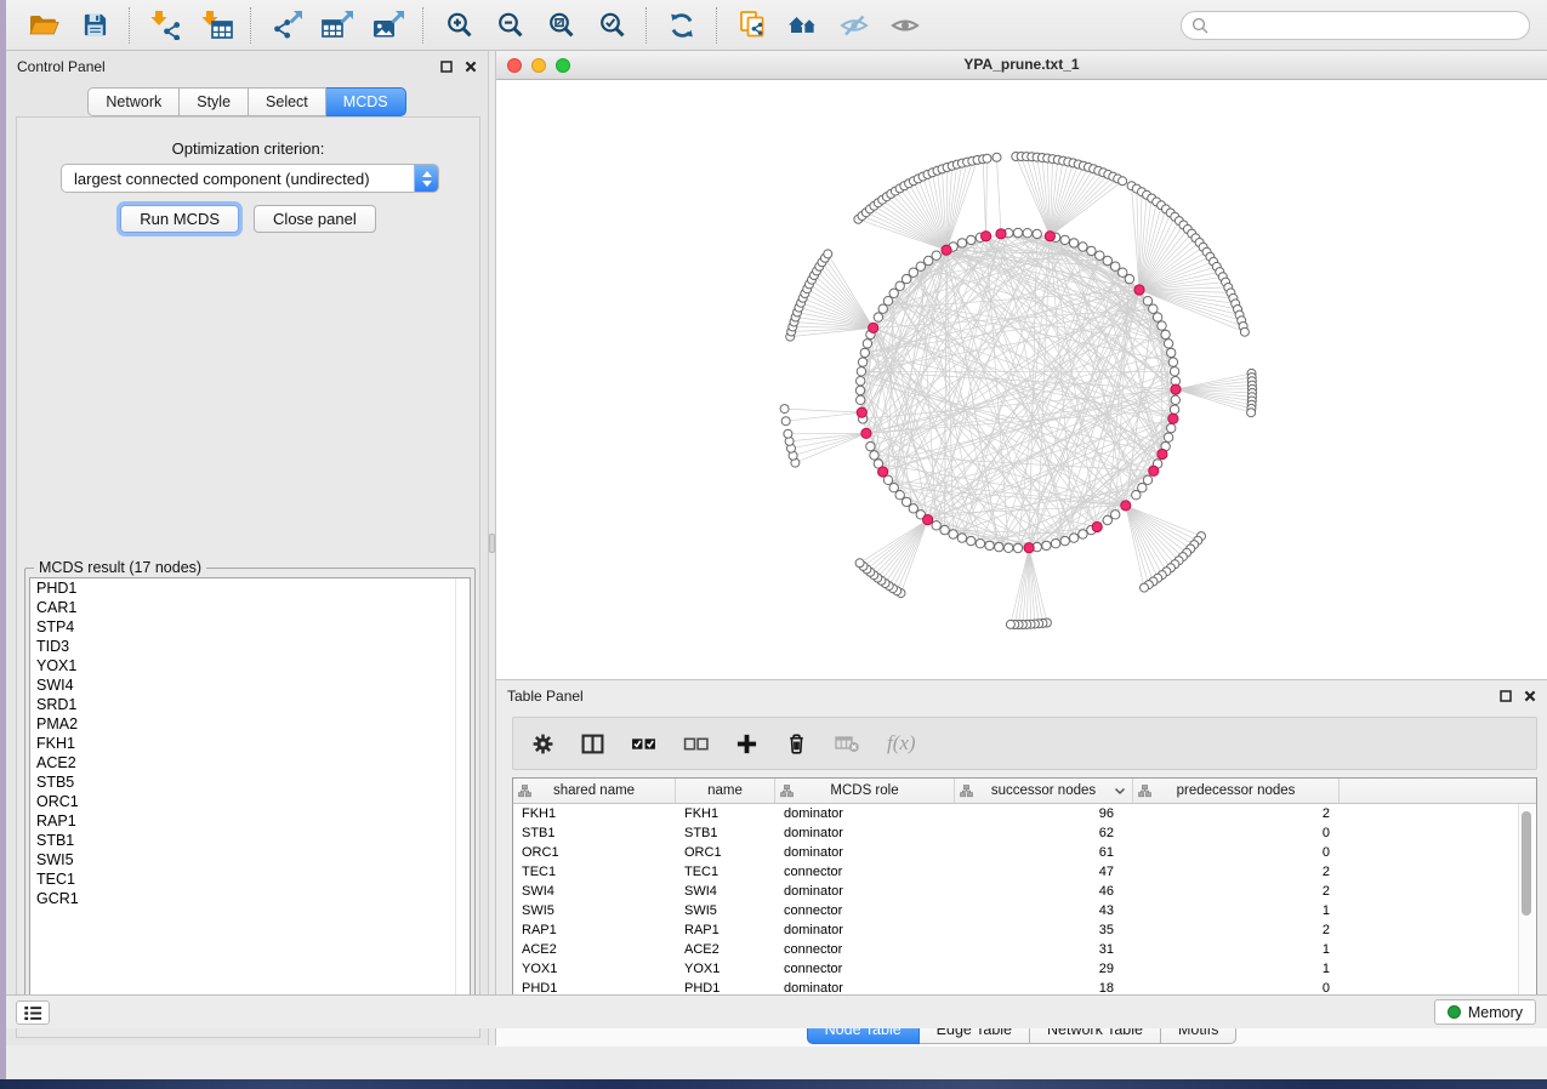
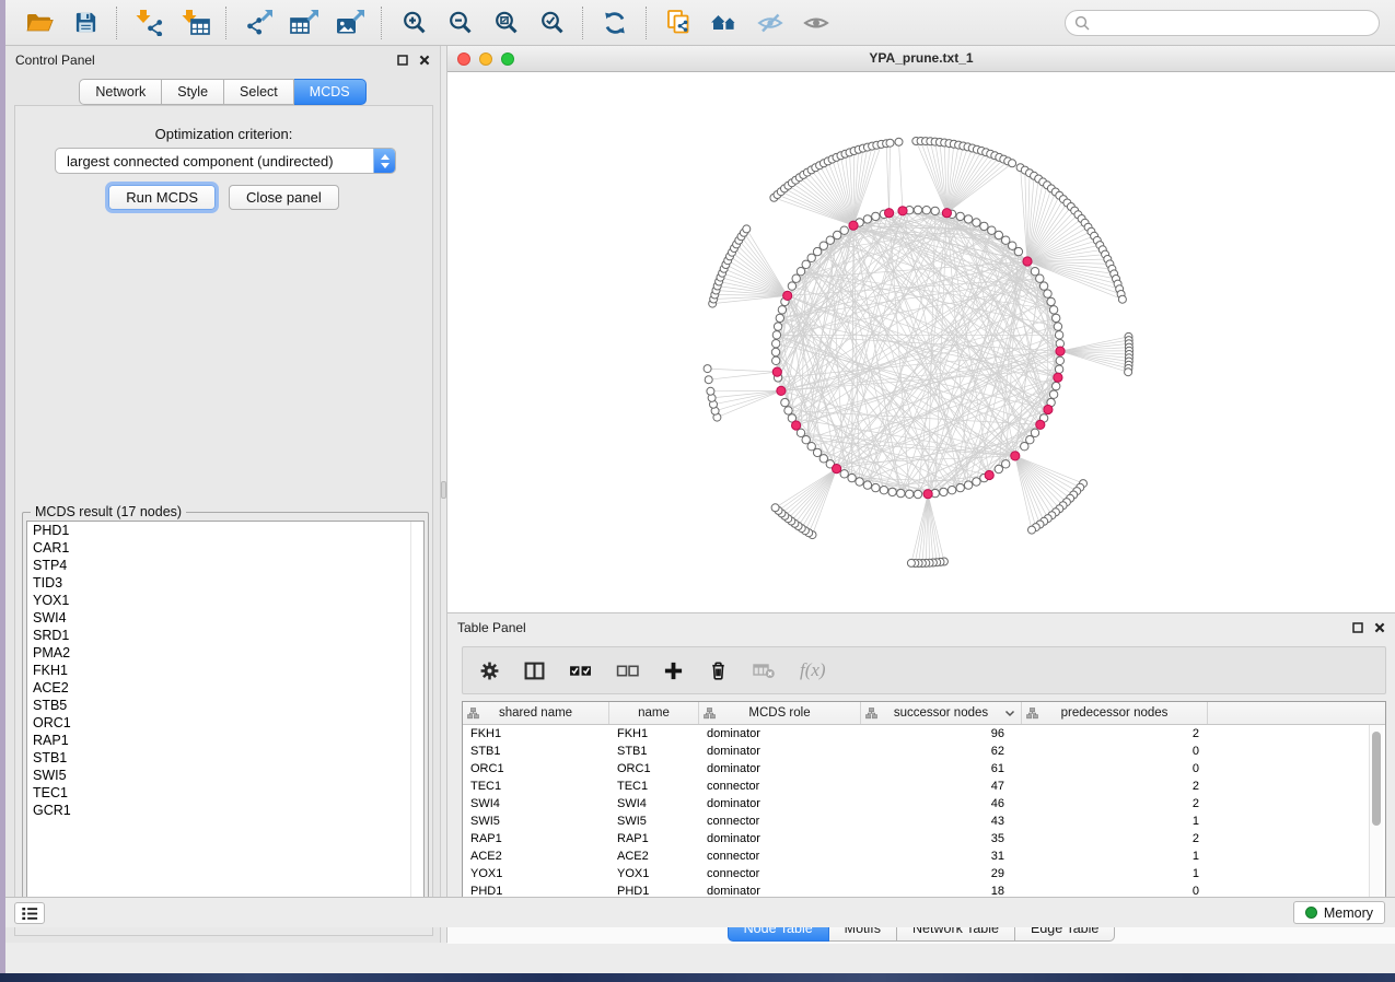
  Control Panel
  Network
  Style
  Select
  MCDS
  Optimization criterion:
  largest connected component (undirected)
  Run MCDS
  Close panel
  MCDS result (17 nodes)
  PHD1
  CAR1
  STP4
  TID3
  YOX1
  SWI4
  SRD1
  PMA2
  FKH1
  ACE2
  STB5
  ORC1
  RAP1
  STB1
  SWI5
  TEC1
  GCR1
  YPA_prune.txt_1
  Table Panel
  f(x)
  shared name
  name
  MCDS role
  successor nodes
  predecessor nodes
  FKH1
  FKH1
  dominator
  96
  2
  STB1
  STB1
  dominator
  62
  0
  ORC1
  ORC1
  dominator
  61
  0
  TEC1
  TEC1
  connector
  47
  2
  SWI4
  SWI4
  dominator
  46
  2
  SWI5
  SWI5
  connector
  43
  1
  RAP1
  RAP1
  dominator
  35
  2
  ACE2
  ACE2
  connector
  31
  1
  YOX1
  YOX1
  connector
  29
  1
  PHD1
  PHD1
  dominator
  18
  0
  Node Table
- Edge Table
+ Motifs
  Network Table
- Motifs
+ Edge Table
  Memory
